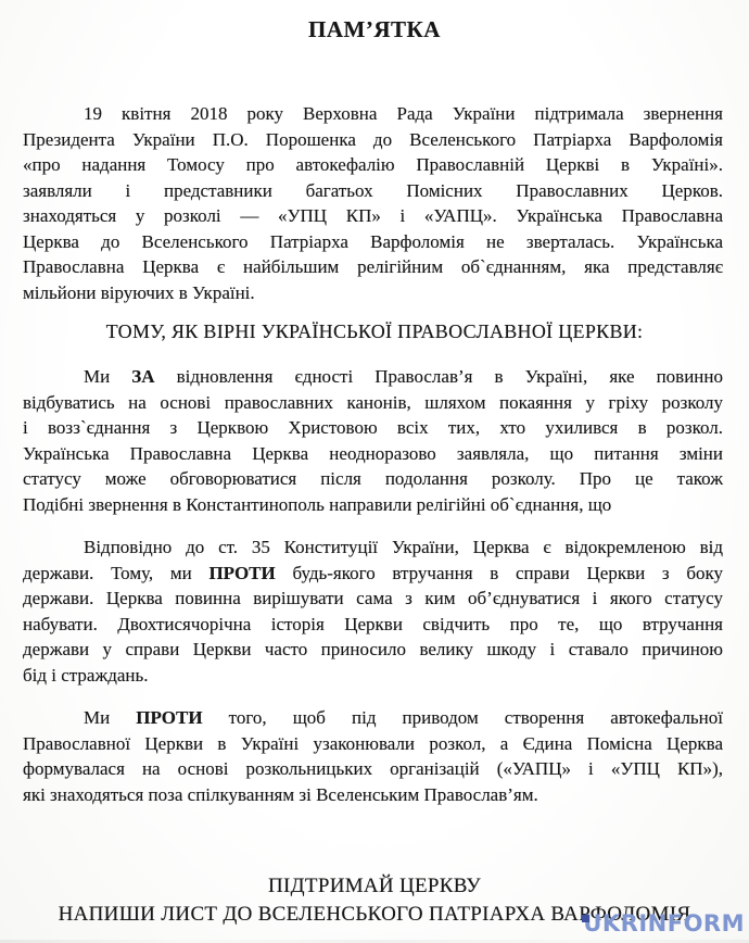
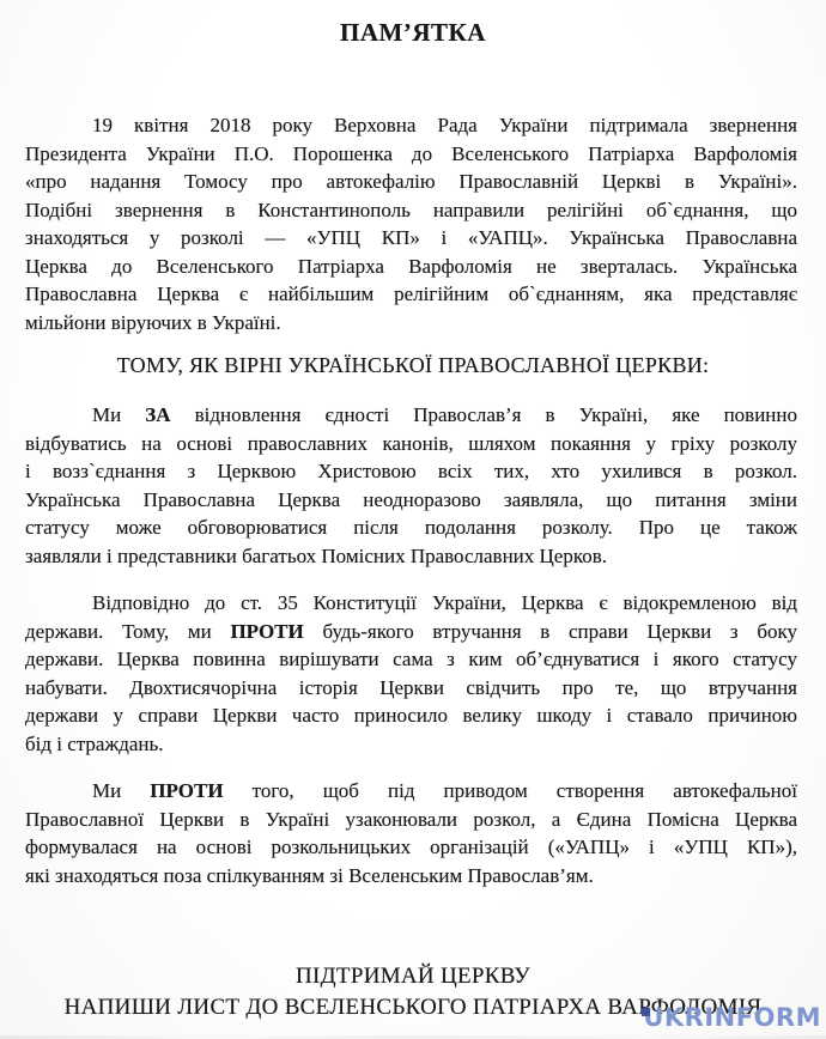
  ПАМ’ЯТКА
  19 квітня 2018 року Верховна Рада України підтримала звернення
  Президента України П.О. Порошенка до Вселенського Патріарха Варфоломія
  «про надання Томосу про автокефалію Православній Церкві в Україні».
- заявляли і представники багатьох Помісних Православних Церков.
+ Подібні звернення в Константинополь направили релігійні об`єднання, що
  знаходяться у розколі — «УПЦ КП» і «УАПЦ». Українська Православна
  Церква до Вселенського Патріарха Варфоломія не зверталась. Українська
  Православна Церква є найбільшим релігійним об`єднанням, яка представляє
  мільйони віруючих в Україні.
  ТОМУ, ЯК ВІРНІ УКРАЇНСЬКОЇ ПРАВОСЛАВНОЇ ЦЕРКВИ:
  Ми ЗА відновлення єдності Православ’я в Україні, яке повинно
  відбуватись на основі православних канонів, шляхом покаяння у гріху розколу
  і возз`єднання з Церквою Христовою всіх тих, хто ухилився в розкол.
  Українська Православна Церква неодноразово заявляла, що питання зміни
  статусу може обговорюватися після подолання розколу. Про це також
- Подібні звернення в Константинополь направили релігійні об`єднання, що
+ заявляли і представники багатьох Помісних Православних Церков.
  Відповідно до ст. 35 Конституції України, Церква є відокремленою від
  держави. Тому, ми ПРОТИ будь-якого втручання в справи Церкви з боку
  держави. Церква повинна вирішувати сама з ким об’єднуватися і якого статусу
  набувати. Двохтисячорічна історія Церкви свідчить про те, що втручання
  держави у справи Церкви часто приносило велику шкоду і ставало причиною
  бід і страждань.
  Ми ПРОТИ того, щоб під приводом створення автокефальної
  Православної Церкви в Україні узаконювали розкол, а Єдина Помісна Церква
  формувалася на основі розкольницьких організацій («УАПЦ» і «УПЦ КП»),
  які знаходяться поза спілкуванням зі Вселенським Православ’ям.
  ПІДТРИМАЙ ЦЕРКВУ
  НАПИШИ ЛИСТ ДО ВСЕЛЕНСЬКОГО ПАТРІАРХА ВАФОЛОМІЯ
  UKRINFORM
